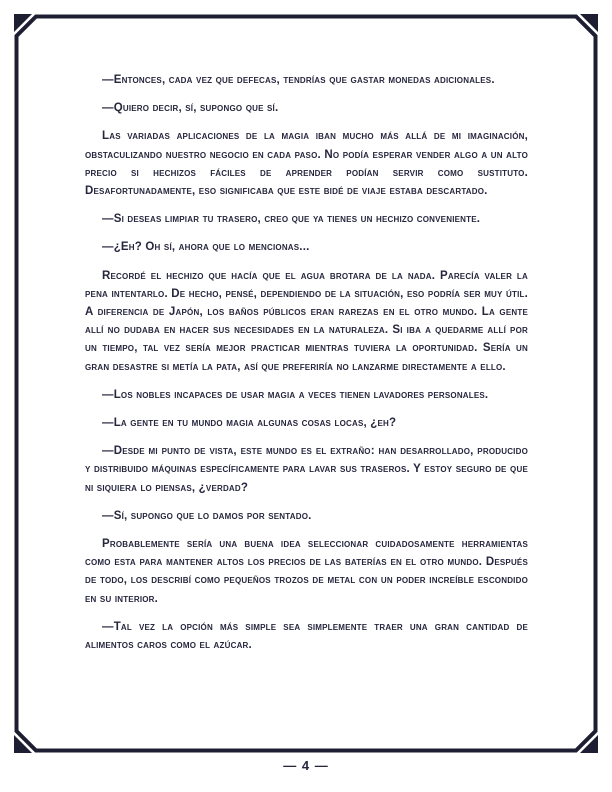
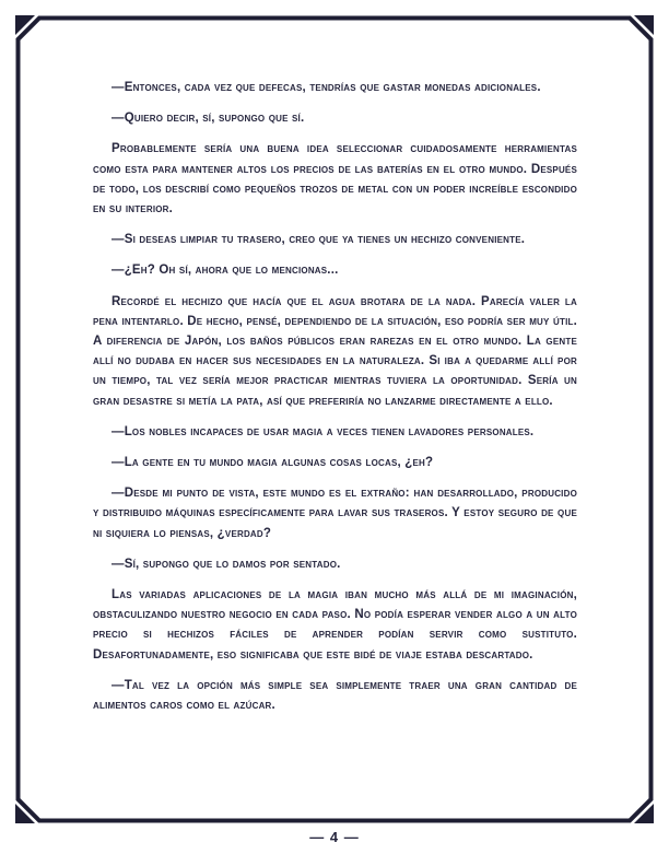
  —Entonces, cada vez que defecas, tendrías que gastar monedas adicionales.
  —Quiero decir, sí, supongo que sí.
- Las variadas aplicaciones de la magia iban mucho más allá de mi imaginación, obstaculizando nuestro negocio en cada paso. No podía esperar vender algo a un alto precio si hechizos fáciles de aprender podían servir como sustituto. Desafortunadamente, eso significaba que este bidé de viaje estaba descartado.
+ Probablemente sería una buena idea seleccionar cuidadosamente herramientas como esta para mantener altos los precios de las baterías en el otro mundo. Después de todo, los describí como pequeños trozos de metal con un poder increíble escondido en su interior.
  —Si deseas limpiar tu trasero, creo que ya tienes un hechizo conveniente.
  —¿Eh? Oh sí, ahora que lo mencionas...
  Recordé el hechizo que hacía que el agua brotara de la nada. Parecía valer la pena intentarlo. De hecho, pensé, dependiendo de la situación, eso podría ser muy útil. A diferencia de Japón, los baños públicos eran rarezas en el otro mundo. La gente allí no dudaba en hacer sus necesidades en la naturaleza. Si iba a quedarme allí por un tiempo, tal vez sería mejor practicar mientras tuviera la oportunidad. Sería un gran desastre si metía la pata, así que preferiría no lanzarme directamente a ello.
  —Los nobles incapaces de usar magia a veces tienen lavadores personales.
  —La gente en tu mundo magia algunas cosas locas, ¿eh?
  —Desde mi punto de vista, este mundo es el extraño: han desarrollado, producido y distribuido máquinas específicamente para lavar sus traseros. Y estoy seguro de que ni siquiera lo piensas, ¿verdad?
  —Sí, supongo que lo damos por sentado.
- Probablemente sería una buena idea seleccionar cuidadosamente herramientas como esta para mantener altos los precios de las baterías en el otro mundo. Después de todo, los describí como pequeños trozos de metal con un poder increíble escondido en su interior.
+ Las variadas aplicaciones de la magia iban mucho más allá de mi imaginación, obstaculizando nuestro negocio en cada paso. No podía esperar vender algo a un alto precio si hechizos fáciles de aprender podían servir como sustituto. Desafortunadamente, eso significaba que este bidé de viaje estaba descartado.
  —Tal vez la opción más simple sea simplemente traer una gran cantidad de alimentos caros como el azúcar.
  — 4 —
